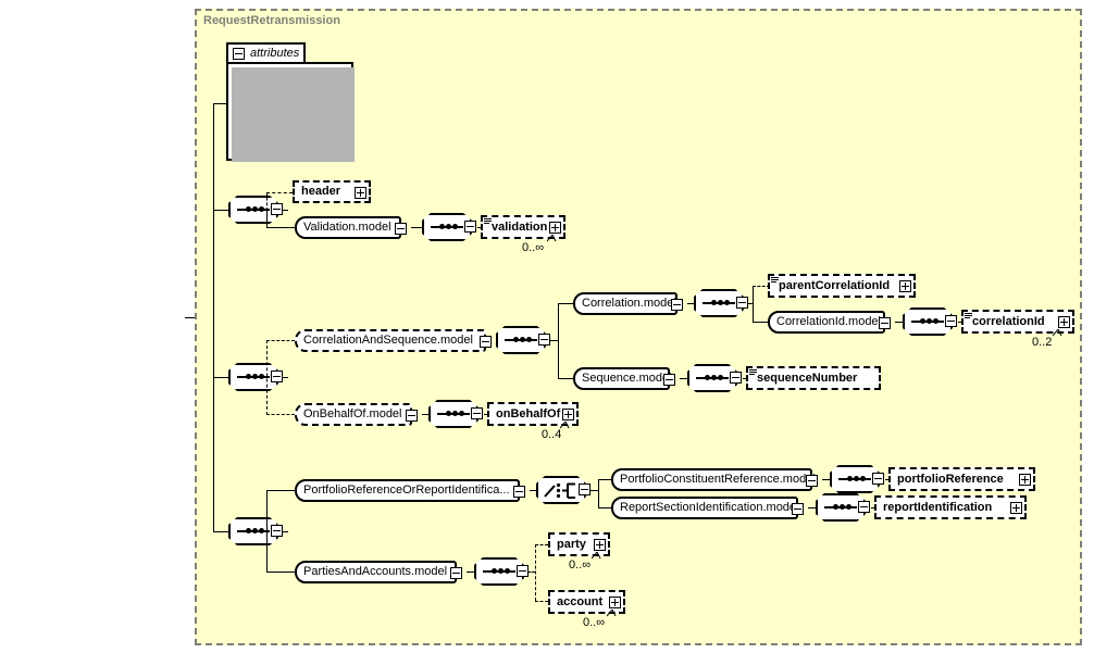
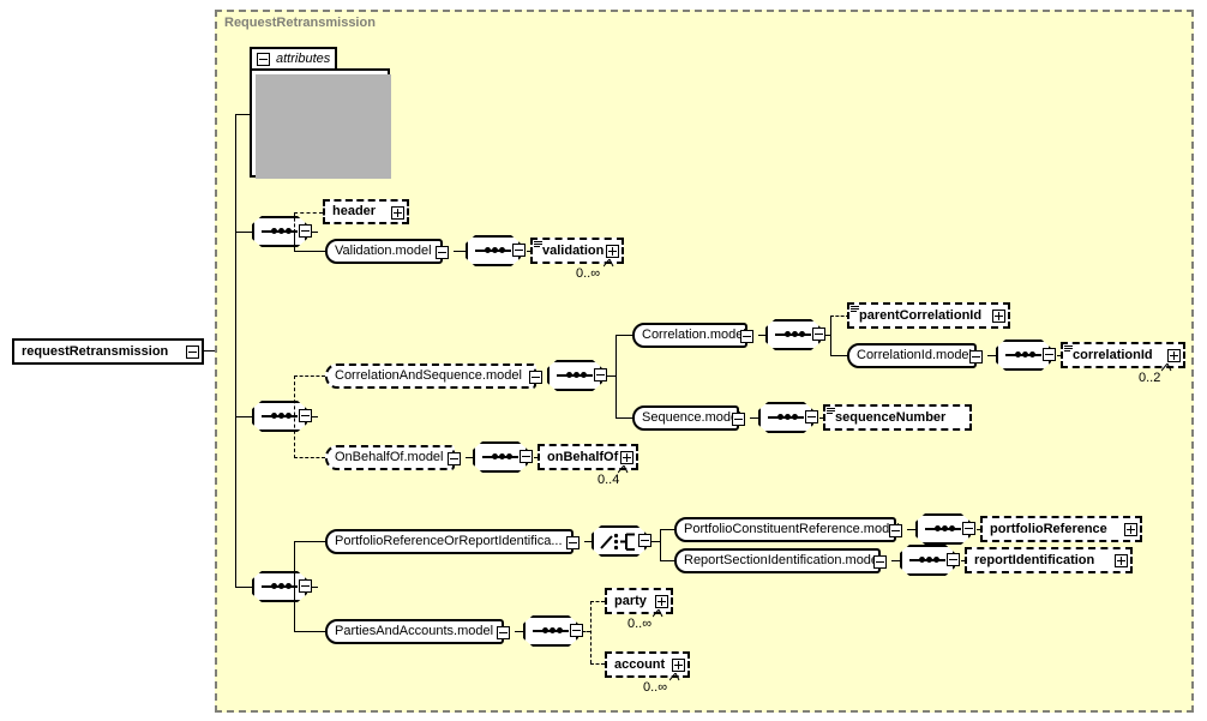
+ requestRetransmission
  RequestRetransmission
  attributes
  header
  Validation.model
  validation
  0..∞
  CorrelationAndSequence.model
  Correlation.mod
  parentCorrelationId
  CorrelationId.mode
  correlationId
  0..2
  Sequence.mod
  sequenceNumber
  OnBehalfOf.model
  onBehalfOf
  0..4
  PortfolioReferenceOrReportIdentifica...
  PortfolioConstituentReference.mod
  portfolioReference
  ReportSectionIdentification.mod
  reportIdentification
  PartiesAndAccounts.model
  party
  0..∞
  account
  0..∞
